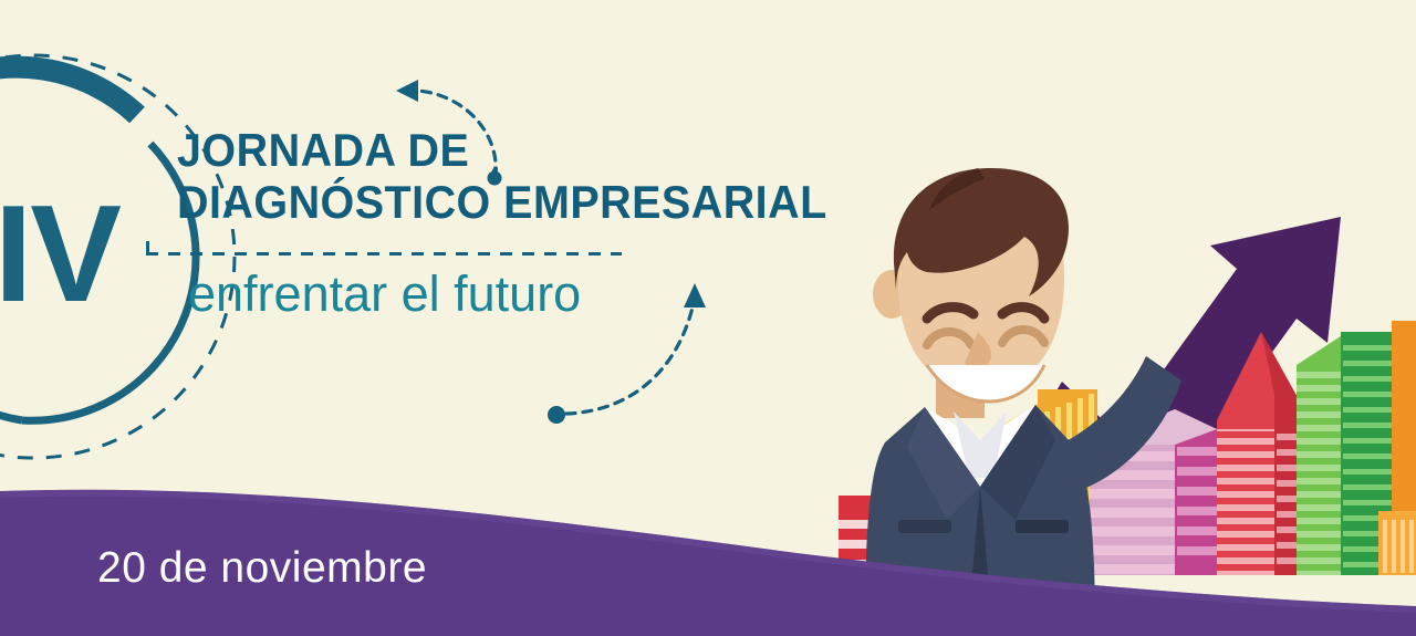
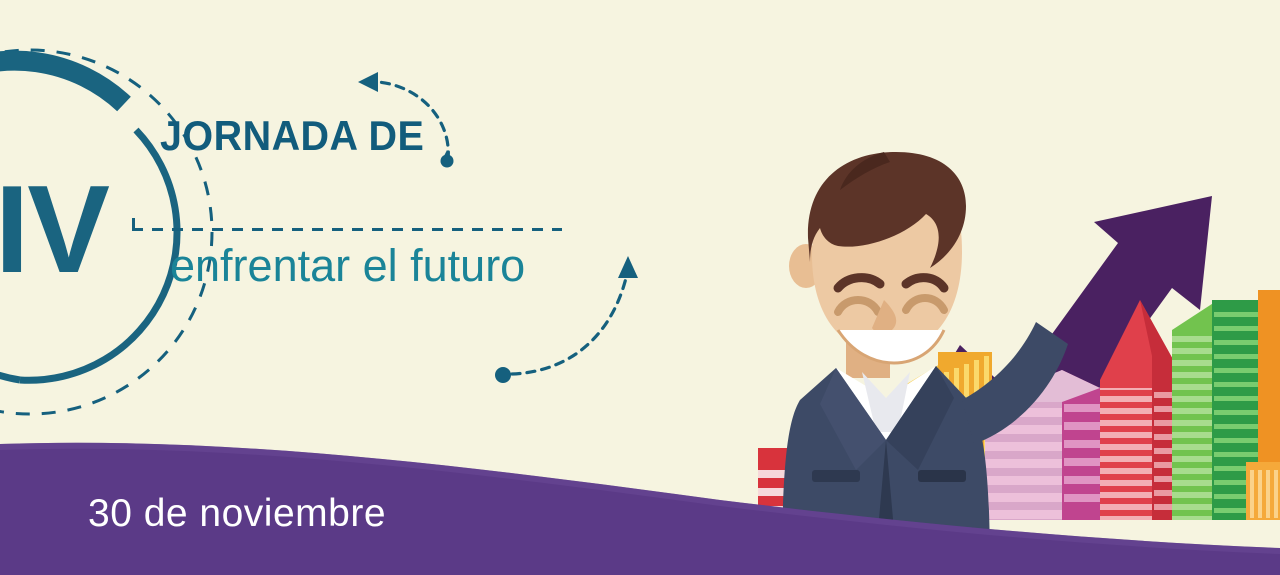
  IV
  JORNADA DE
- DIAGNÓSTICO EMPRESARIAL
  enfrentar el futuro
- 20 de noviembre
+ 30 de noviembre
